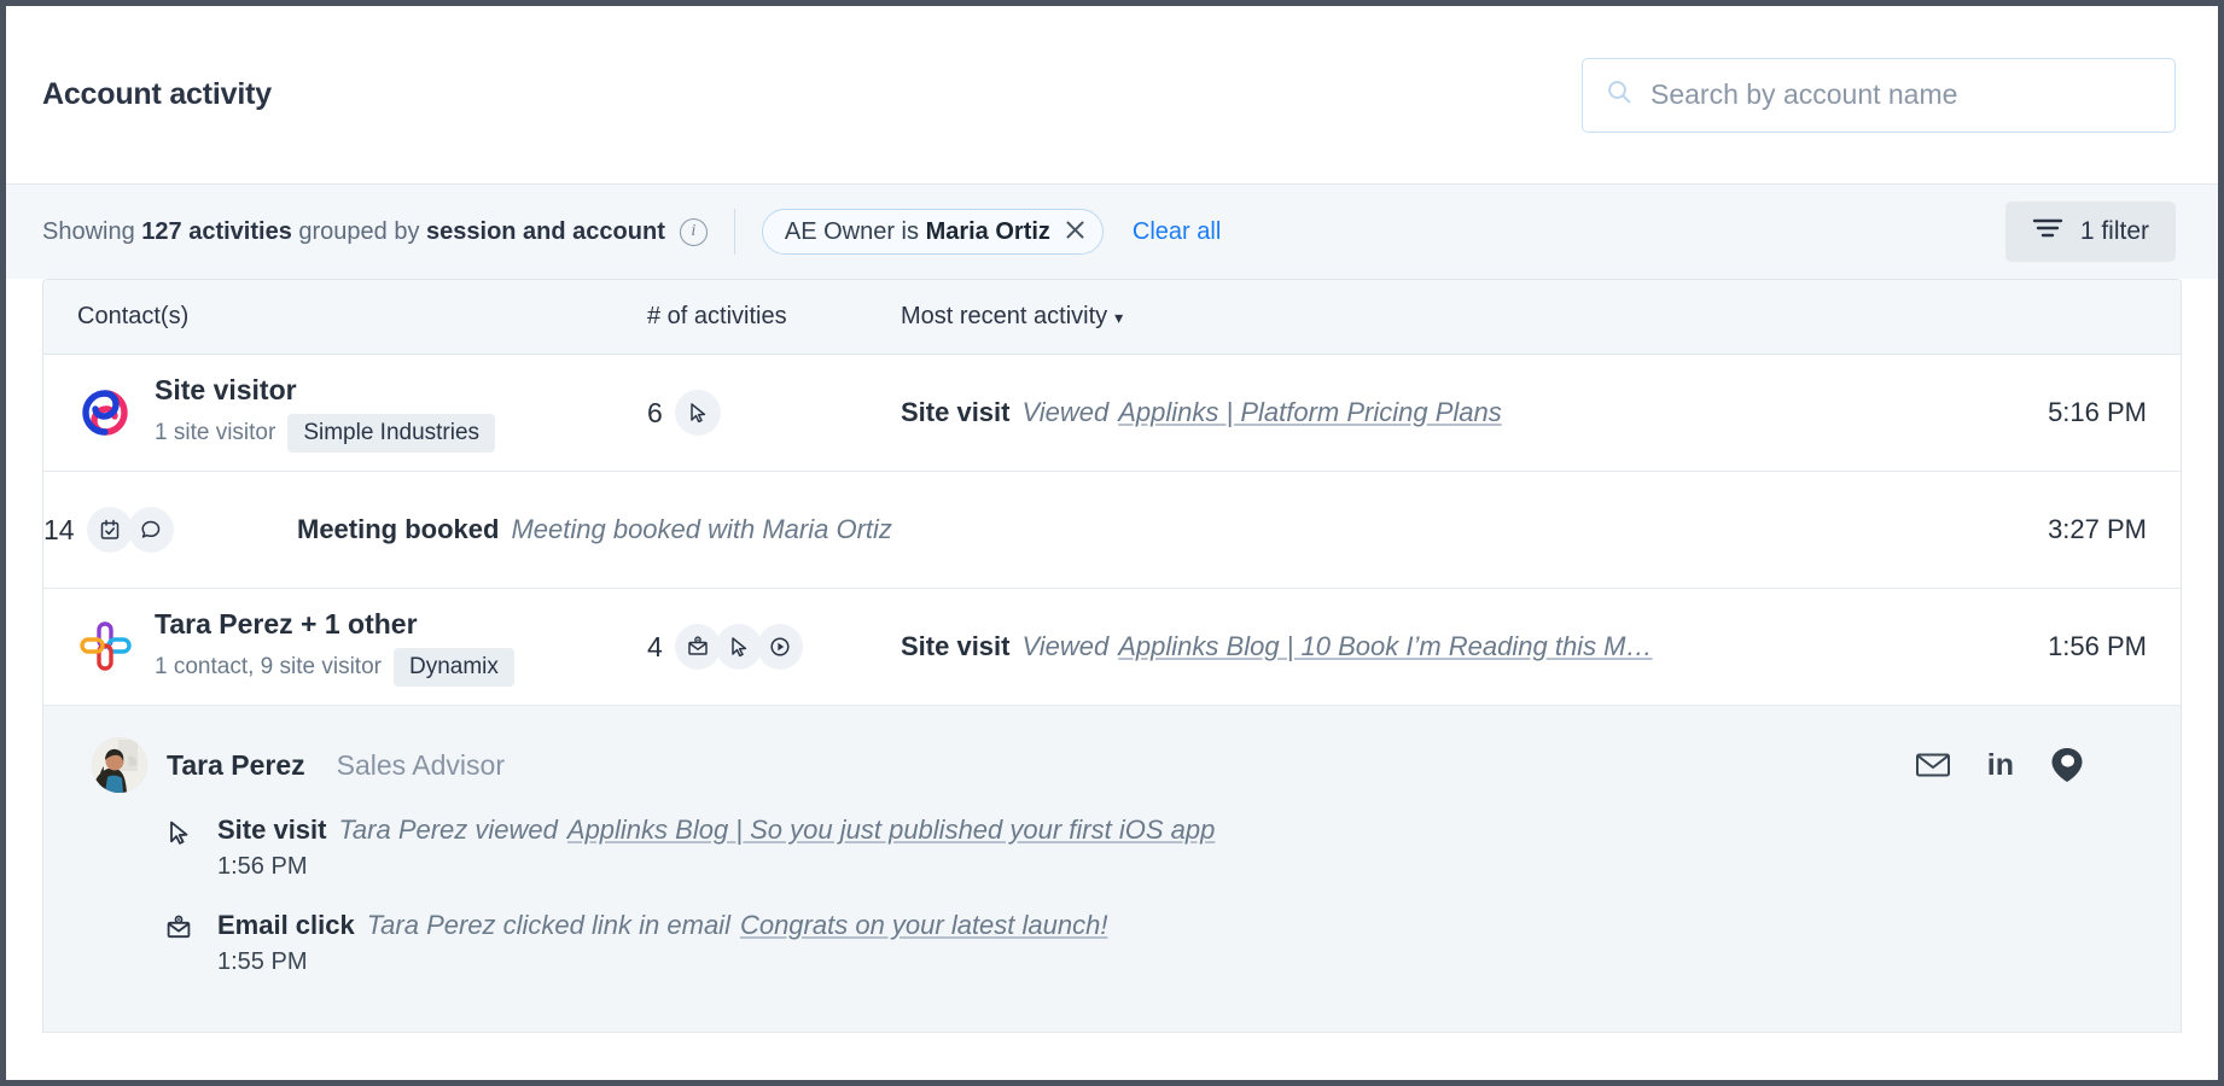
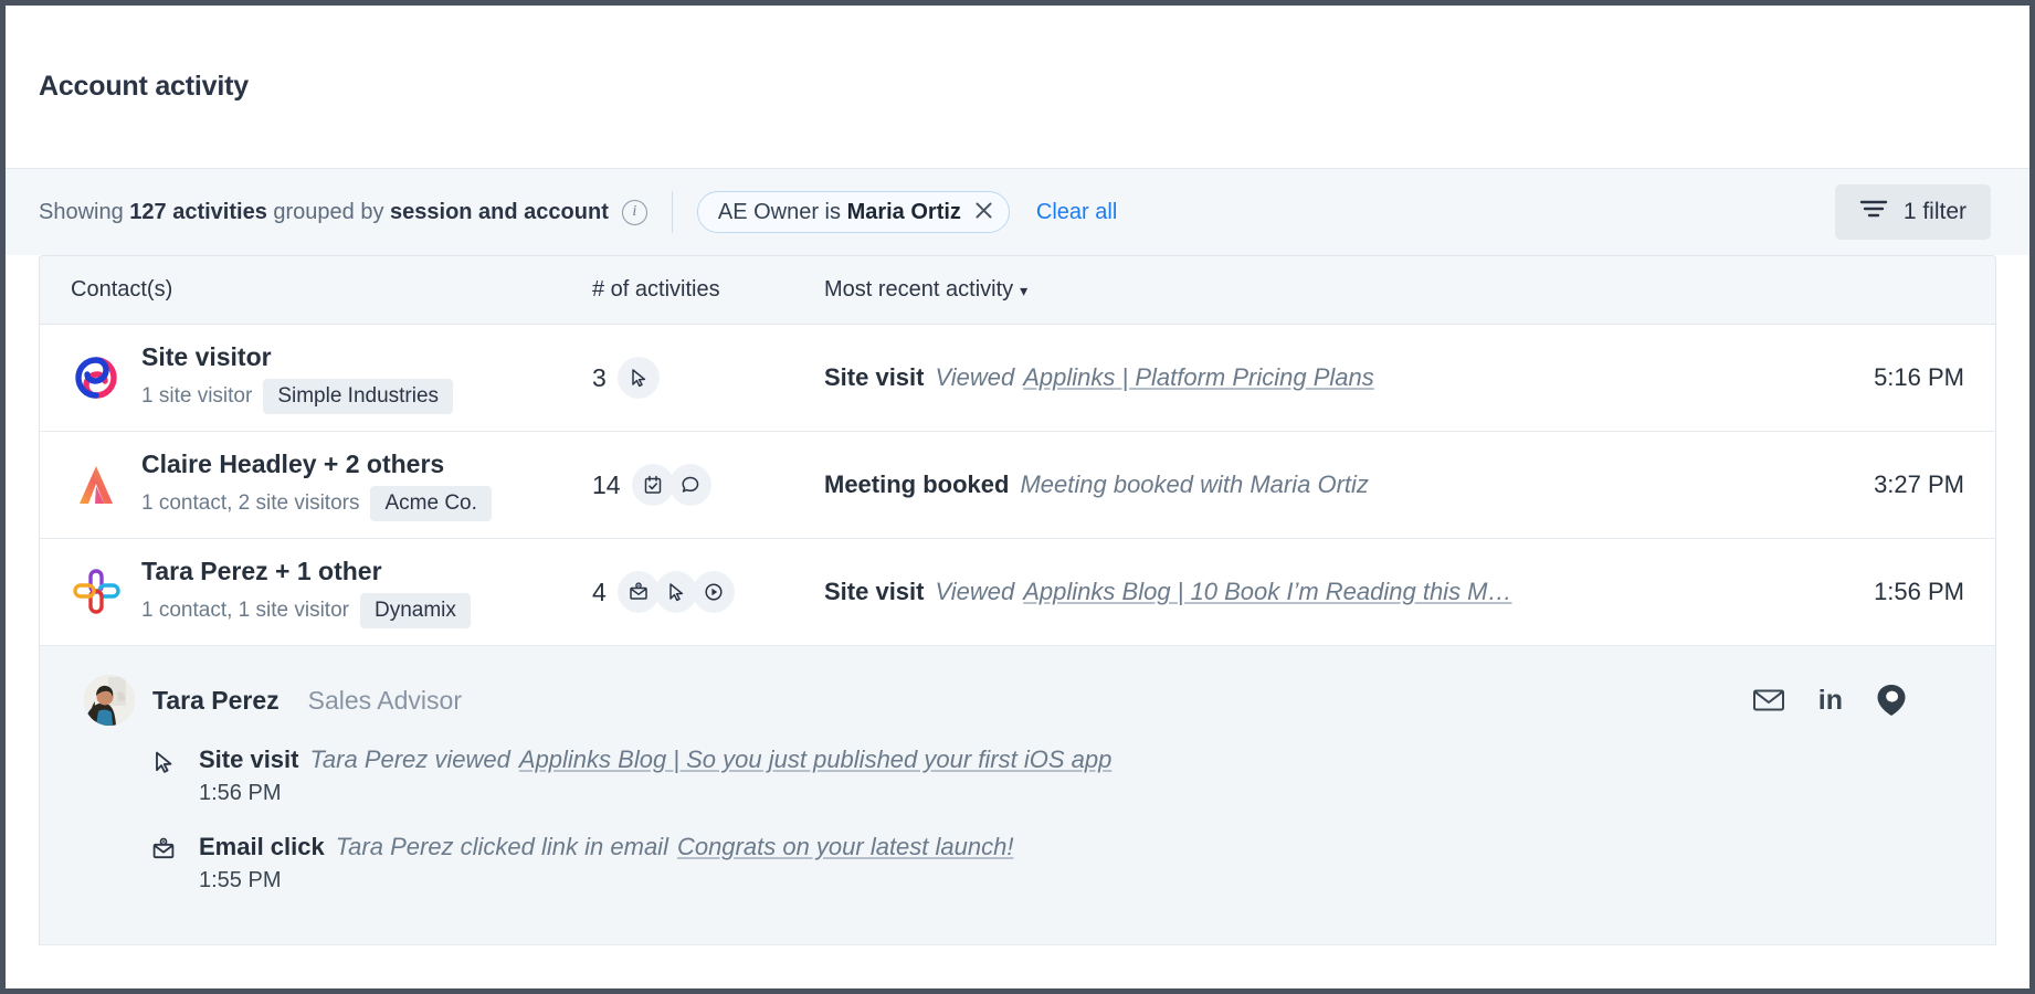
  Account activity
- Search by account name
  Showing 127 activities grouped by session and account
  i
  AE Owner is Maria Ortiz
  Clear all
  1 filter
  Contact(s)
  # of activities
  Most recent activity ▾
  Site visitor
  1 site visitor
  Simple Industries
- 6
+ 3
  Site visit
  Viewed
  Applinks | Platform Pricing Plans
  5:16 PM
+ Claire Headley + 2 others
+ 1 contact, 2 site visitors
+ Acme Co.
  14
  Meeting booked
  Meeting booked with Maria Ortiz
  3:27 PM
  Tara Perez + 1 other
- 1 contact, 9 site visitor
+ 1 contact, 1 site visitor
  Dynamix
  4
  Site visit
  Viewed
  Applinks Blog | 10 Book I’m Reading this M…
  1:56 PM
  Tara Perez
  Sales Advisor
  in
  Site visit Tara Perez viewed Applinks Blog | So you just published your first iOS app
  1:56 PM
  Email click Tara Perez clicked link in email Congrats on your latest launch!
  1:55 PM
